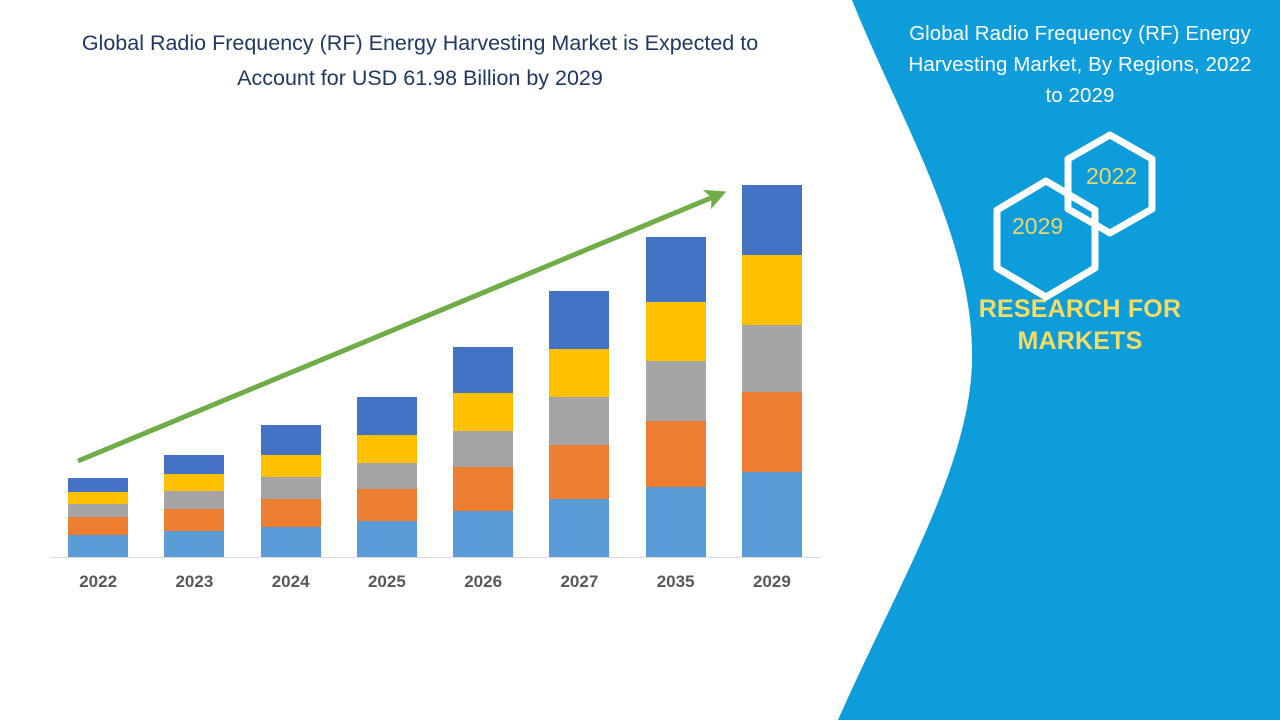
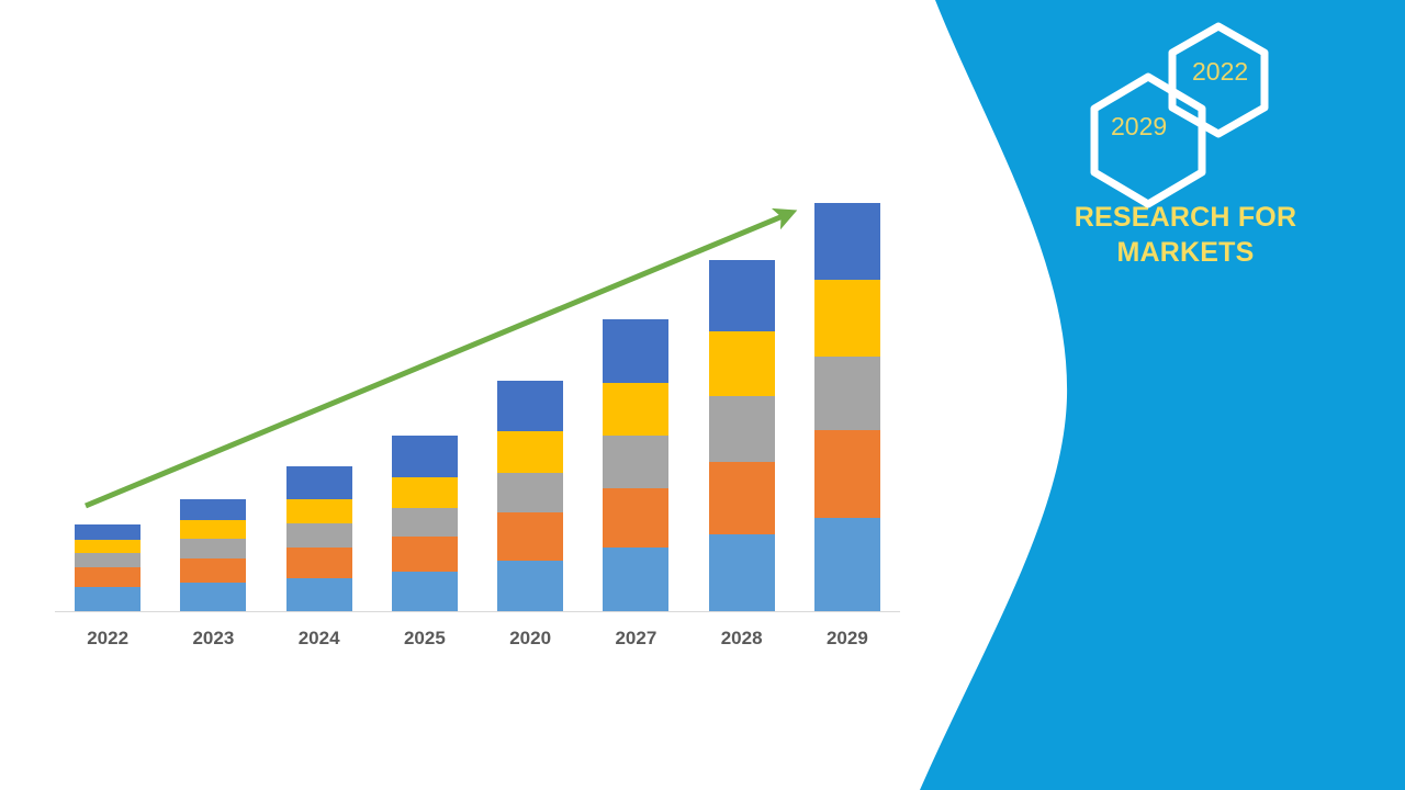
- Global Radio Frequency (RF) Energy Harvesting Market, By Regions, 2022 to 2029
  2022
  2029
  RESEARCH FOR MARKETS
- Global Radio Frequency (RF) Energy Harvesting Market is Expected to Account for USD 61.98 Billion by 2029
  2022
  2023
  2024
  2025
- 2026
+ 2020
  2027
- 2035
+ 2028
  2029
